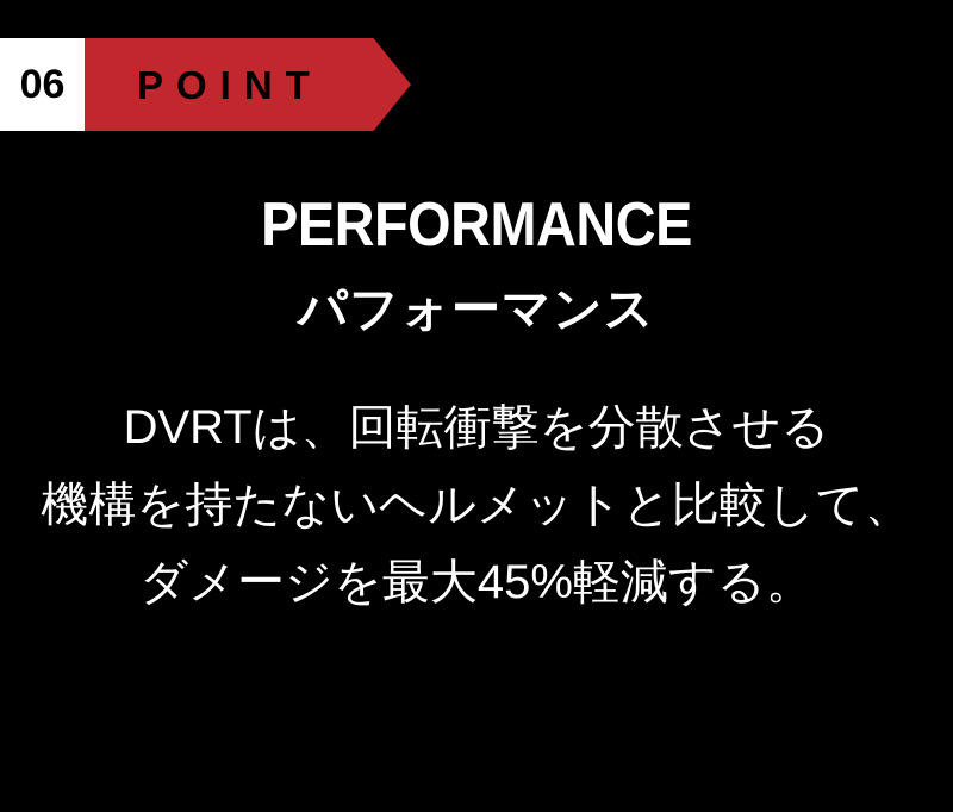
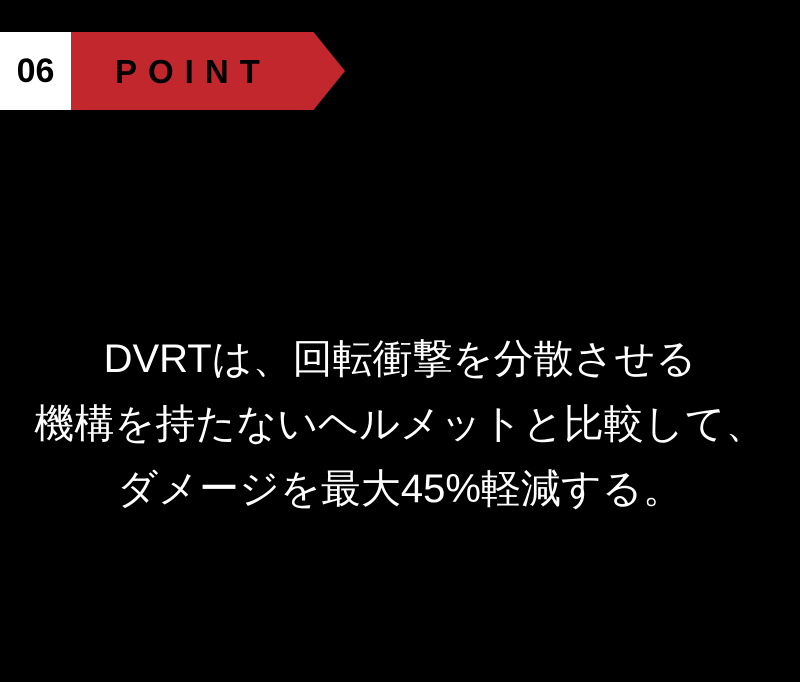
  06
  POINT
- PERFORMANCE
- パフォーマンス
  DVRTは、回転衝撃を分散させる
  機構を持たないヘルメットと比較して、
  ダメージを最大45%軽減する。
